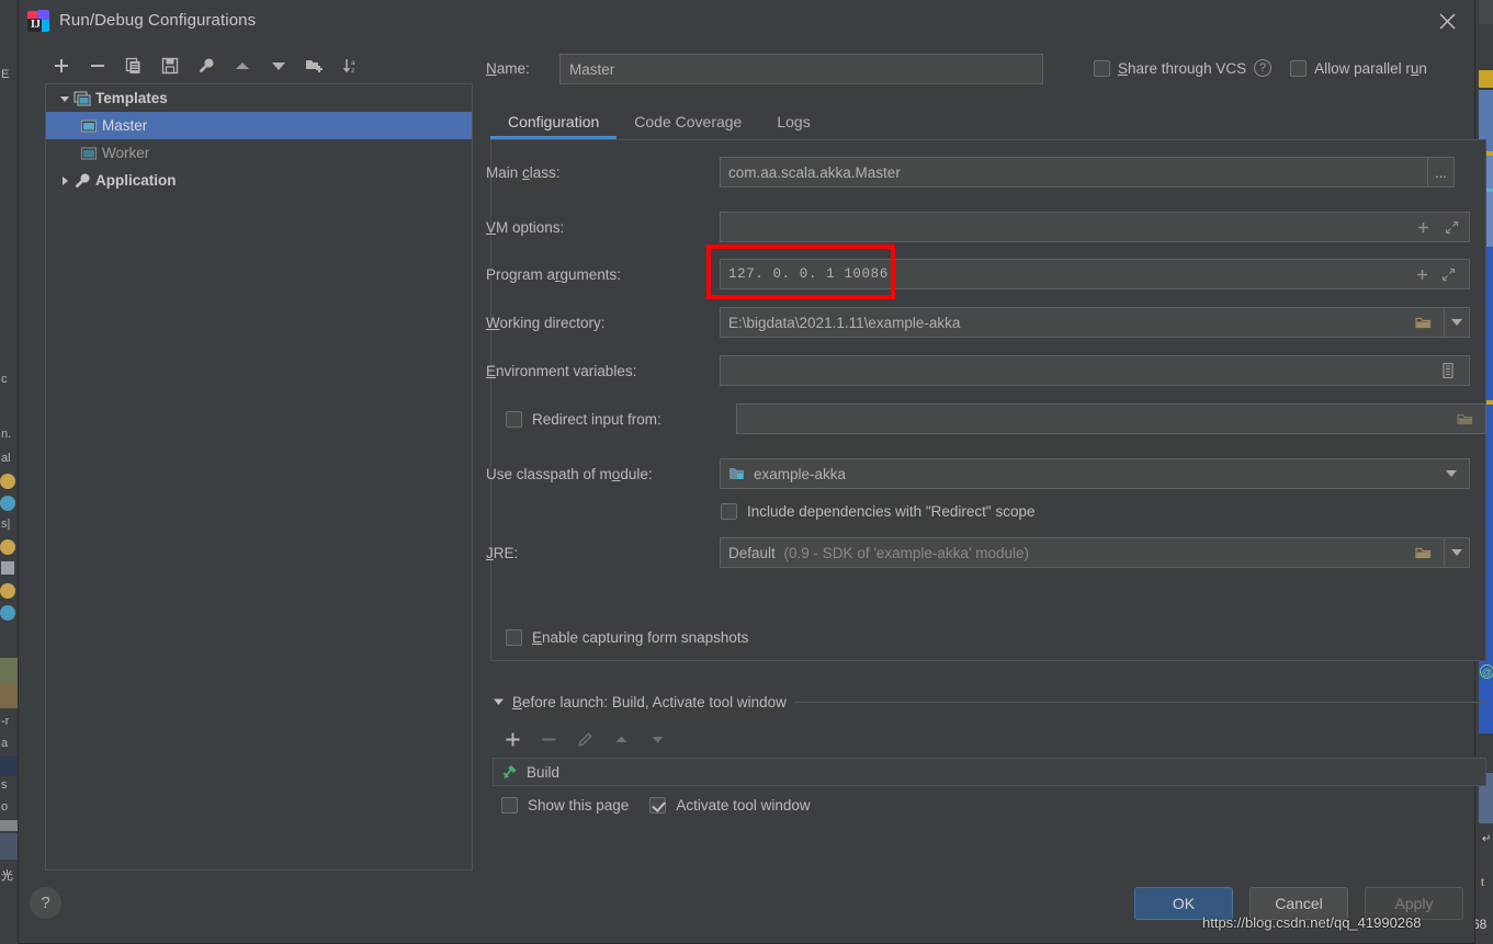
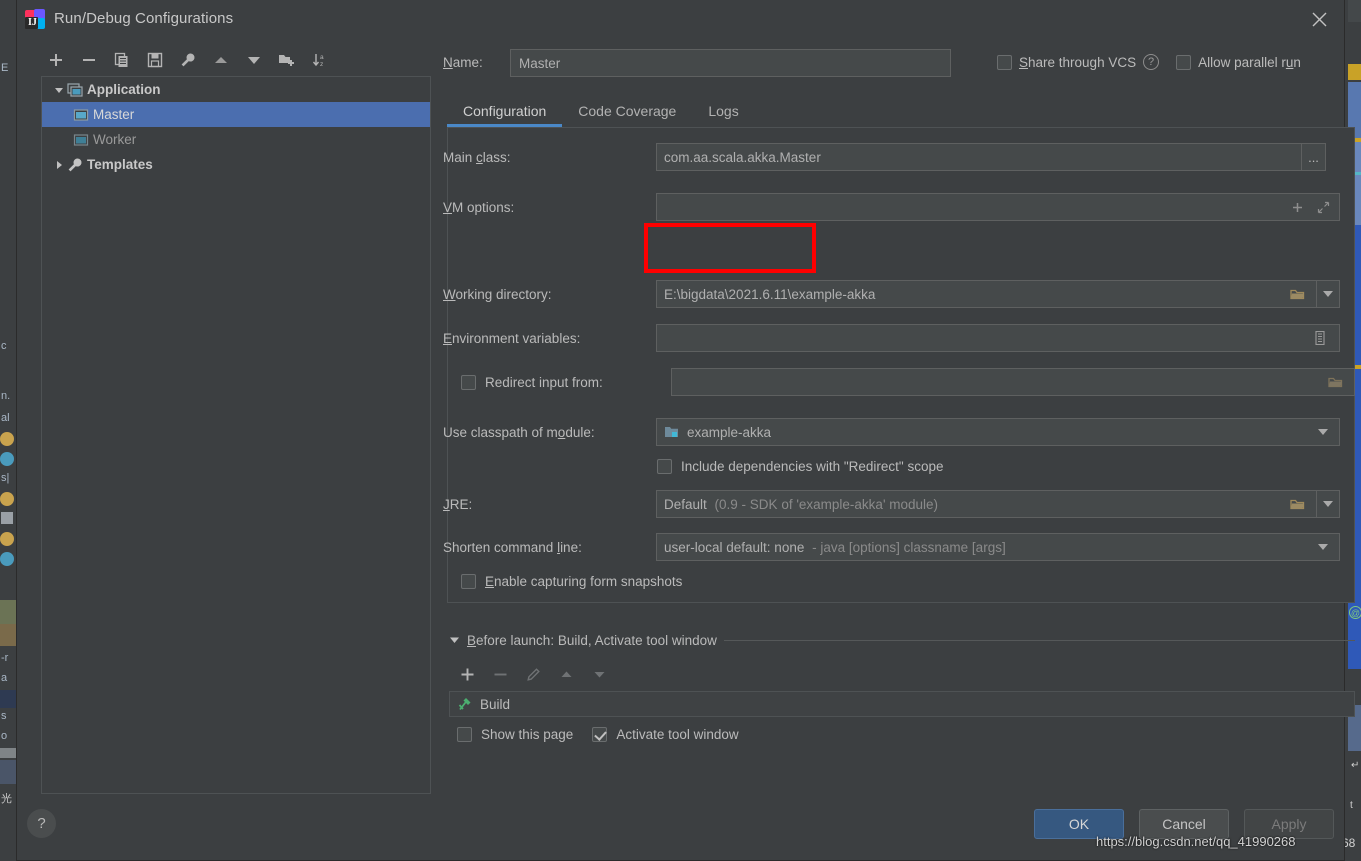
  E
  c
  n.
  al
  s|
  -r
  a
  s
  o
  光
  @
  ↵
  t
  68
  IJ
  Run/Debug Configurations
- Templates
+ Application
  Master
  Worker
- Application
+ Templates
  Name:
  Master
  Share through VCS
  ?
  Allow parallel run
  Configuration
  Code Coverage
  Logs
  Main class:
  com.aa.scala.akka.Master
  ...
  VM options:
- Program arguments:
- 127. 0. 0. 1 10086
  Working directory:
- E:\bigdata\2021.1.11\example-akka
+ E:\bigdata\2021.6.11\example-akka
  Environment variables:
  Redirect input from:
  Use classpath of module:
  example-akka
  Include dependencies with "Redirect" scope
  JRE:
  Default (0.9 - SDK of 'example-akka' module)
+ Shorten command line:
+ user-local default: none - java [options] classname [args]
  Enable capturing form snapshots
  Before launch: Build, Activate tool window
  Build
  Show this page
  Activate tool window
  ?
  OK
  Cancel
  Apply
  https://blog.csdn.net/qq_41990268
